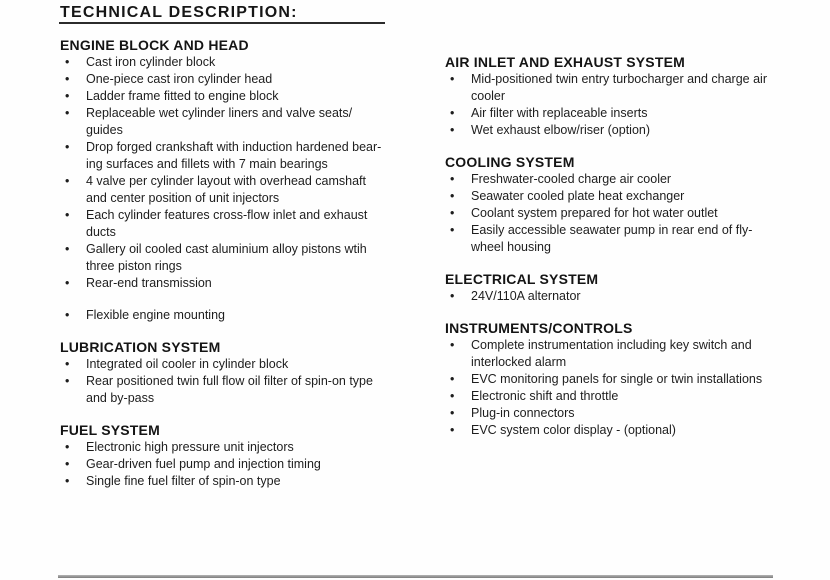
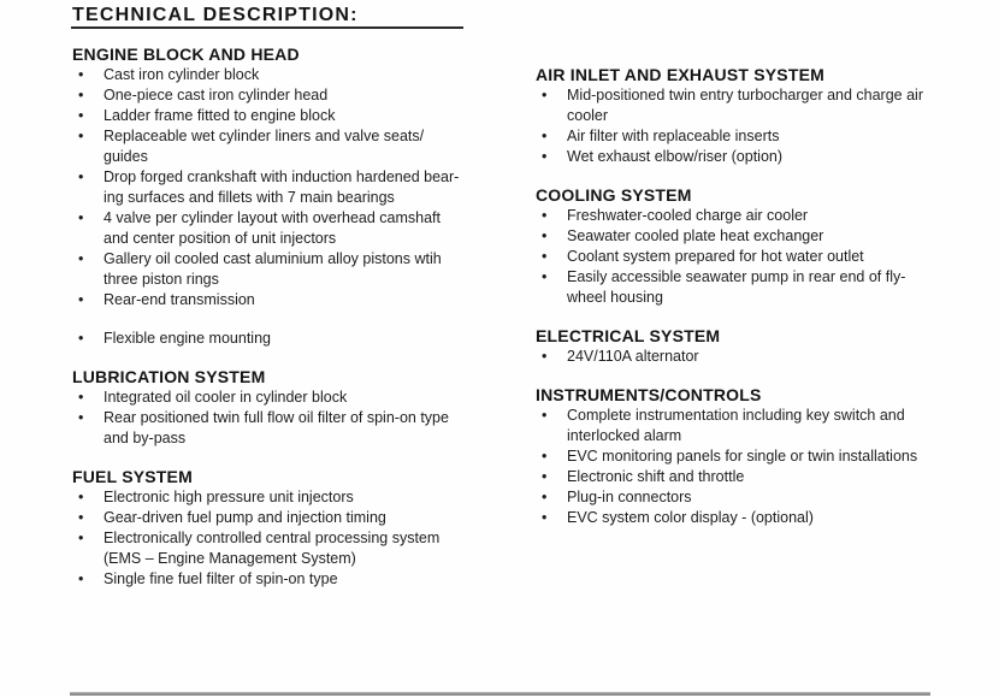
  TECHNICAL DESCRIPTION:
  ENGINE BLOCK AND HEAD
  Cast iron cylinder block
  One-piece cast iron cylinder head
  Ladder frame fitted to engine block
  Replaceable wet cylinder liners and valve seats/
  guides
  Drop forged crankshaft with induction hardened bear-
  ing surfaces and fillets with 7 main bearings
  4 valve per cylinder layout with overhead camshaft
  and center position of unit injectors
- Each cylinder features cross-flow inlet and exhaust
- ducts
  Gallery oil cooled cast aluminium alloy pistons wtih
  three piston rings
  Rear-end transmission
  Flexible engine mounting
  LUBRICATION SYSTEM
  Integrated oil cooler in cylinder block
  Rear positioned twin full flow oil filter of spin-on type
  and by-pass
  FUEL SYSTEM
  Electronic high pressure unit injectors
  Gear-driven fuel pump and injection timing
+ Electronically controlled central processing system
+ (EMS – Engine Management System)
  Single fine fuel filter of spin-on type
  AIR INLET AND EXHAUST SYSTEM
  Mid-positioned twin entry turbocharger and charge air
  cooler
  Air filter with replaceable inserts
  Wet exhaust elbow/riser (option)
  COOLING SYSTEM
  Freshwater-cooled charge air cooler
  Seawater cooled plate heat exchanger
  Coolant system prepared for hot water outlet
  Easily accessible seawater pump in rear end of fly-
  wheel housing
  ELECTRICAL SYSTEM
  24V/110A alternator
  INSTRUMENTS/CONTROLS
  Complete instrumentation including key switch and
  interlocked alarm
  EVC monitoring panels for single or twin installations
  Electronic shift and throttle
  Plug-in connectors
  EVC system color display - (optional)
